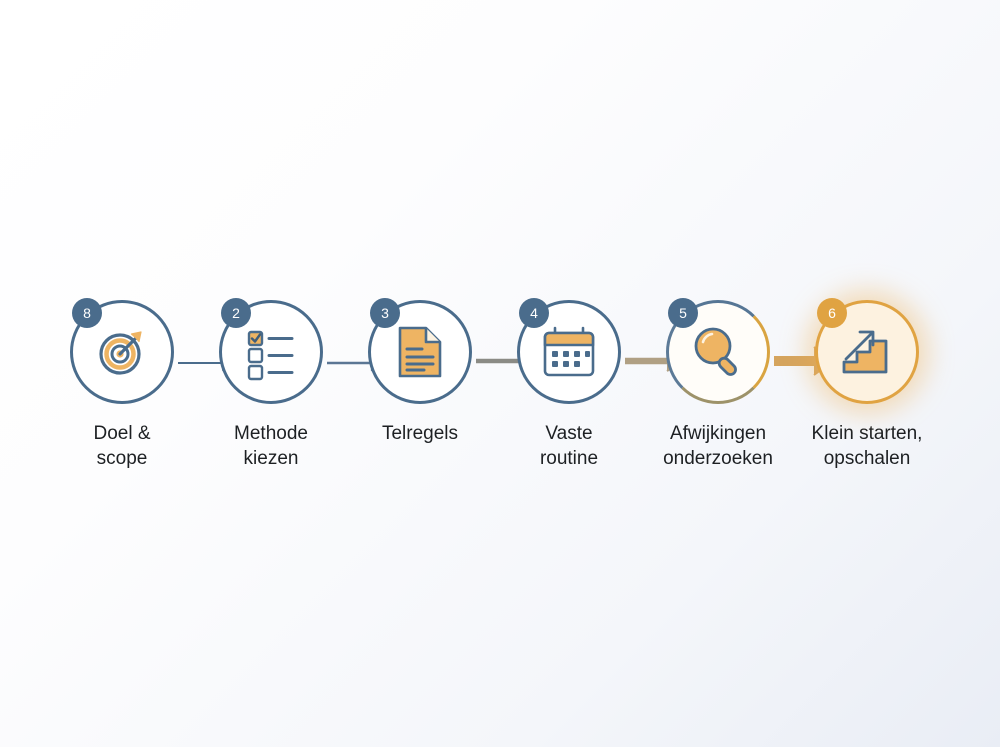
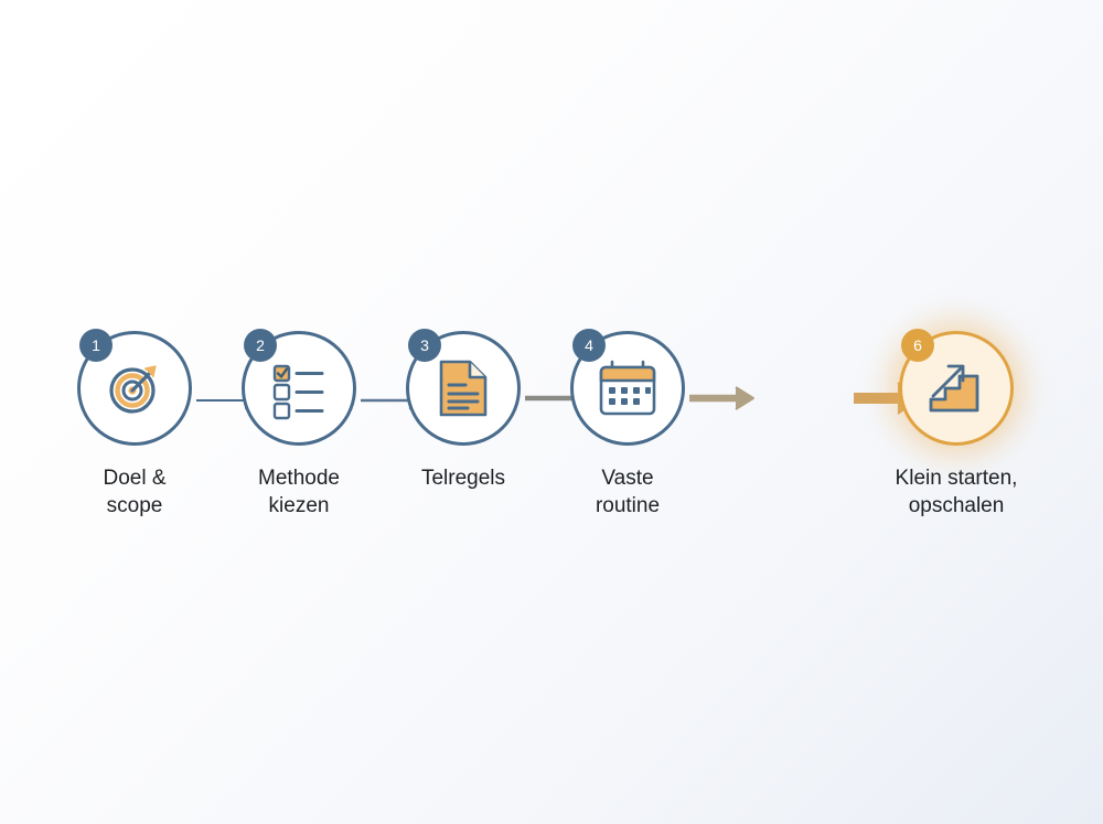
- 8
+ 1
  Doel &
  scope
  2
  Methode
  kiezen
  3
  Telregels
  4
  Vaste
  routine
- 5
- Afwijkingen
- onderzoeken
  6
  Klein starten,
  opschalen
